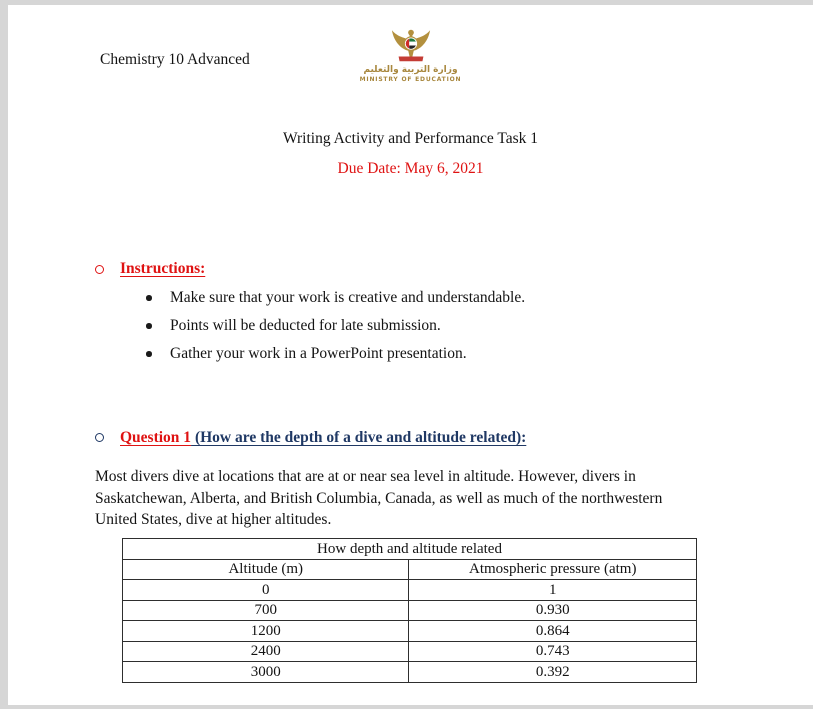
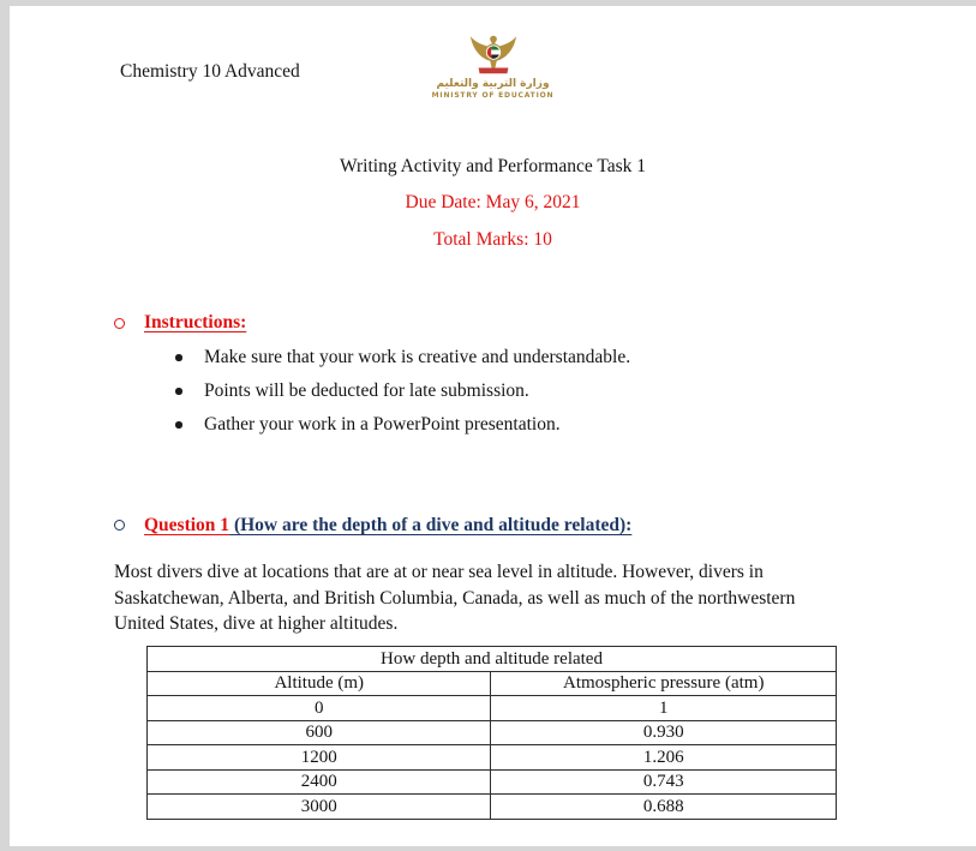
  Chemistry 10 Advanced
  وزارة التربية والتعليم
  Writing Activity and Performance Task 1
  Due Date: May 6, 2021
+ Total Marks: 10
  Instructions:
  Make sure that your work is creative and understandable.
  Points will be deducted for late submission.
  Gather your work in a PowerPoint presentation.
  Question 1 (How are the depth of a dive and altitude related):
  Most divers dive at locations that are at or near sea level in altitude. However, divers in
  Saskatchewan, Alberta, and British Columbia, Canada, as well as much of the northwestern
  United States, dive at higher altitudes.
  How depth and altitude related
  Altitude (m)	Atmospheric pressure (atm)
  0	1
- 700	0.930
+ 600	0.930
- 1200	0.864
+ 1200	1.206
  2400	0.743
- 3000	0.392
+ 3000	0.688
